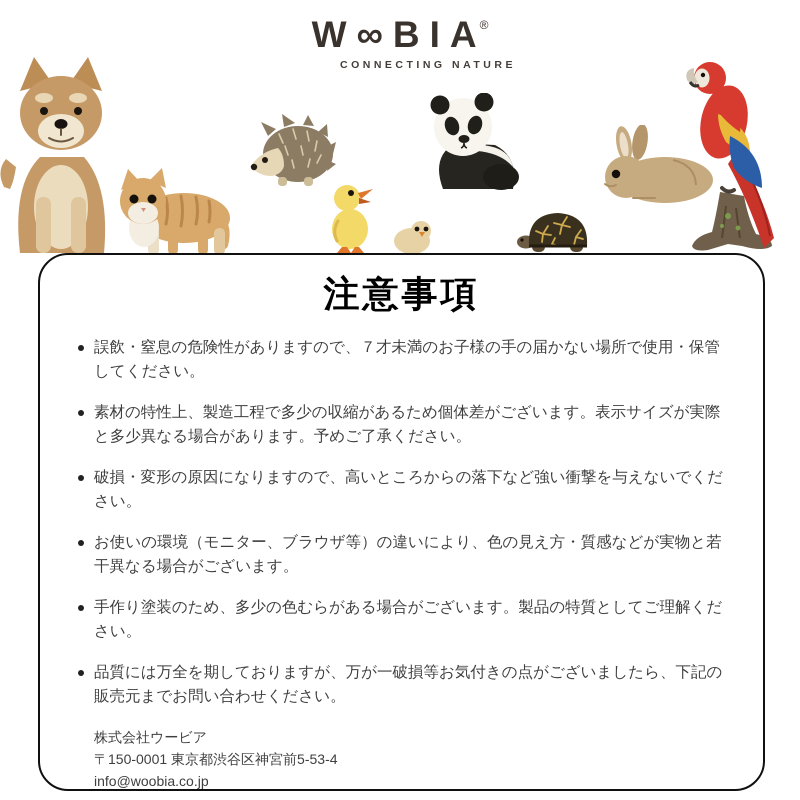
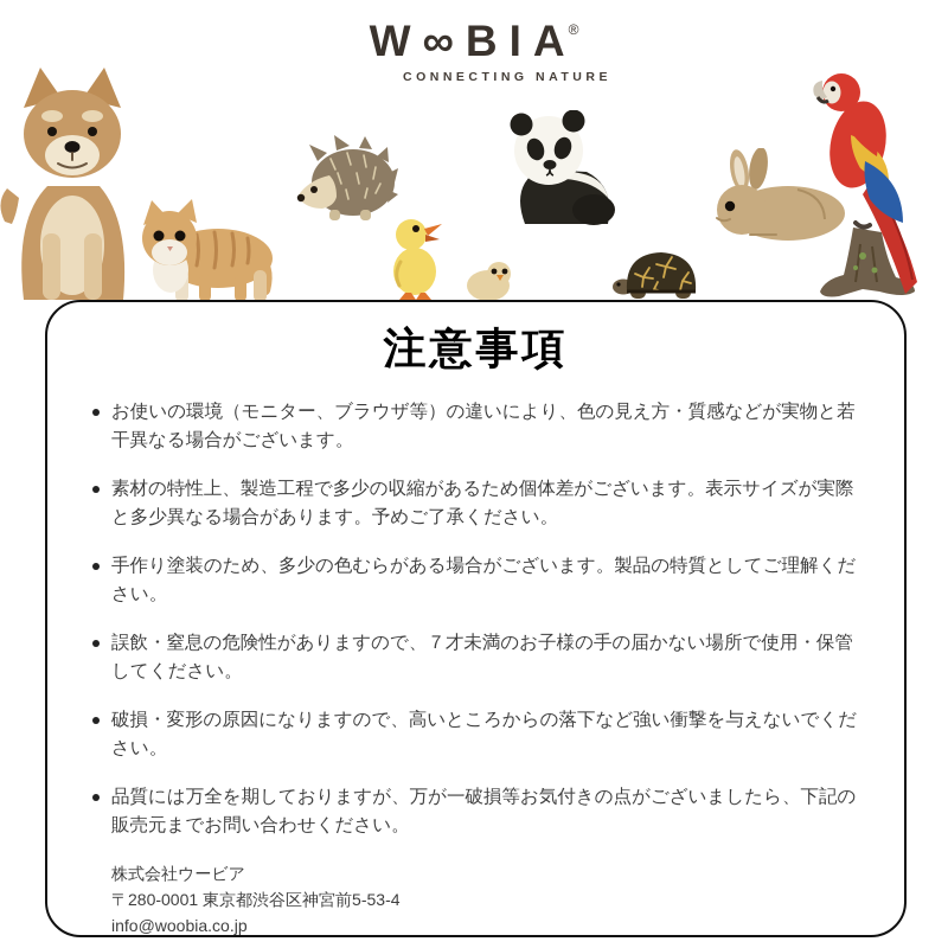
  W∞BIA®
  CONNECTING NATURE
  注意事項
- 誤飲・窒息の危険性がありますので、７才未満のお子様の手の届かない場所で使用・保管してください。
+ お使いの環境（モニター、ブラウザ等）の違いにより、色の見え方・質感などが実物と若干異なる場合がございます。
  素材の特性上、製造工程で多少の収縮があるため個体差がございます。表示サイズが実際と多少異なる場合があります。予めご了承ください。
- 破損・変形の原因になりますので、高いところからの落下など強い衝撃を与えないでください。
+ 手作り塗装のため、多少の色むらがある場合がございます。製品の特質としてご理解ください。
- お使いの環境（モニター、ブラウザ等）の違いにより、色の見え方・質感などが実物と若干異なる場合がございます。
+ 誤飲・窒息の危険性がありますので、７才未満のお子様の手の届かない場所で使用・保管してください。
- 手作り塗装のため、多少の色むらがある場合がございます。製品の特質としてご理解ください。
+ 破損・変形の原因になりますので、高いところからの落下など強い衝撃を与えないでください。
  品質には万全を期しておりますが、万が一破損等お気付きの点がございましたら、下記の販売元までお問い合わせください。
  株式会社ウービア
- 〒150-0001 東京都渋谷区神宮前5-53-4
+ 〒280-0001 東京都渋谷区神宮前5-53-4
  info@woobia.co.jp
